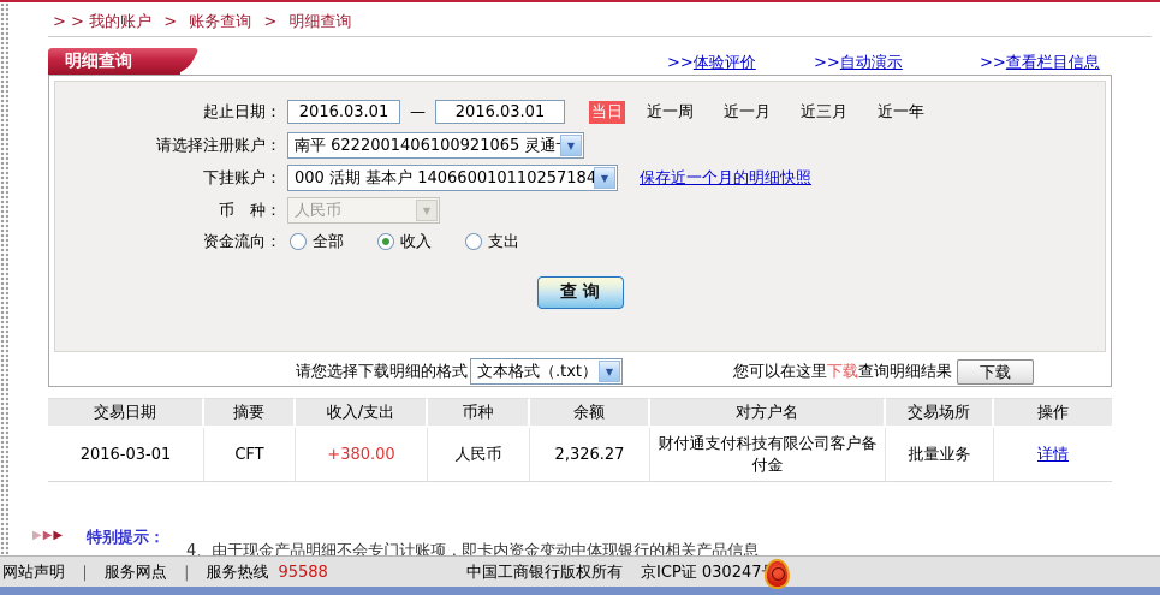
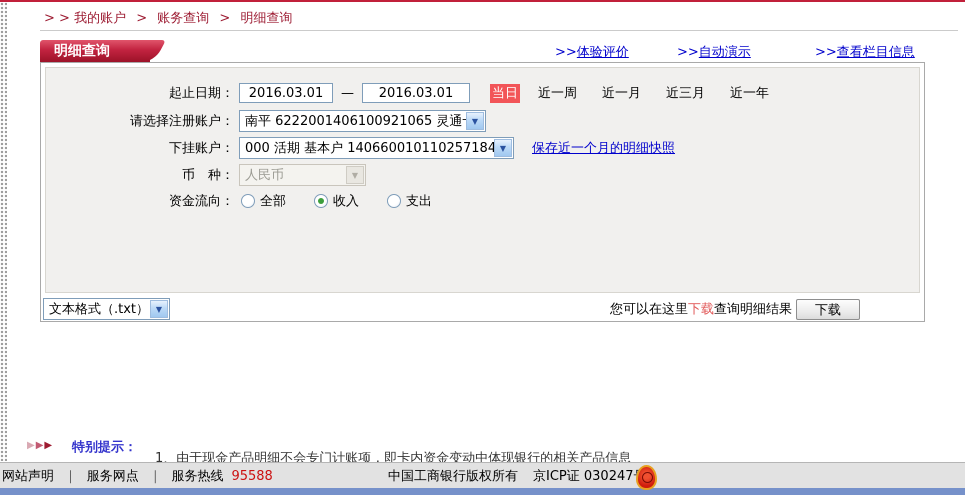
  > > 我的账户 > 账务查询 > 明细查询
  明细查询
  >>体验评价
  >>自动演示
  >>查看栏目信息
  起止日期：
  2016.03.01
  —
  2016.03.01
  当日
  近一周
  近一月
  近三月
  近一年
  请选择注册账户：
  南平 6222001406100921065 灵通
  ▼
  下挂账户：
  000 活期 基本户 140660010110257184
  ▼
  保存近一个月的明细快照
  币 种：
  人民币
  ▼
  资金流向：
  全部
  收入
  支出
- 查 询
- 请您选择下载明细的格式
  文本格式（.txt）
  ▼
  您可以在这里下载查询明细结果
  下载
- 交易日期	摘要	收入/支出	币种	余额	对方户名	交易场所	操作
- 2016-03-01	CFT	+380.00	人民币	2,326.27	财付通支付科技有限公司客户备付金	批量业务	详情
  ▶▶▶
  特别提示：
- 4、由于现金产品明细不会专门计账项，即卡内资金变动中体现银行的相关产品信息
+ 1、由于现金产品明细不会专门计账项，即卡内资金变动中体现银行的相关产品信息
  网站声明
  ｜
  服务网点
  ｜
  服务热线
  95588
  中国工商银行版权所有
  京ICP证 030247
